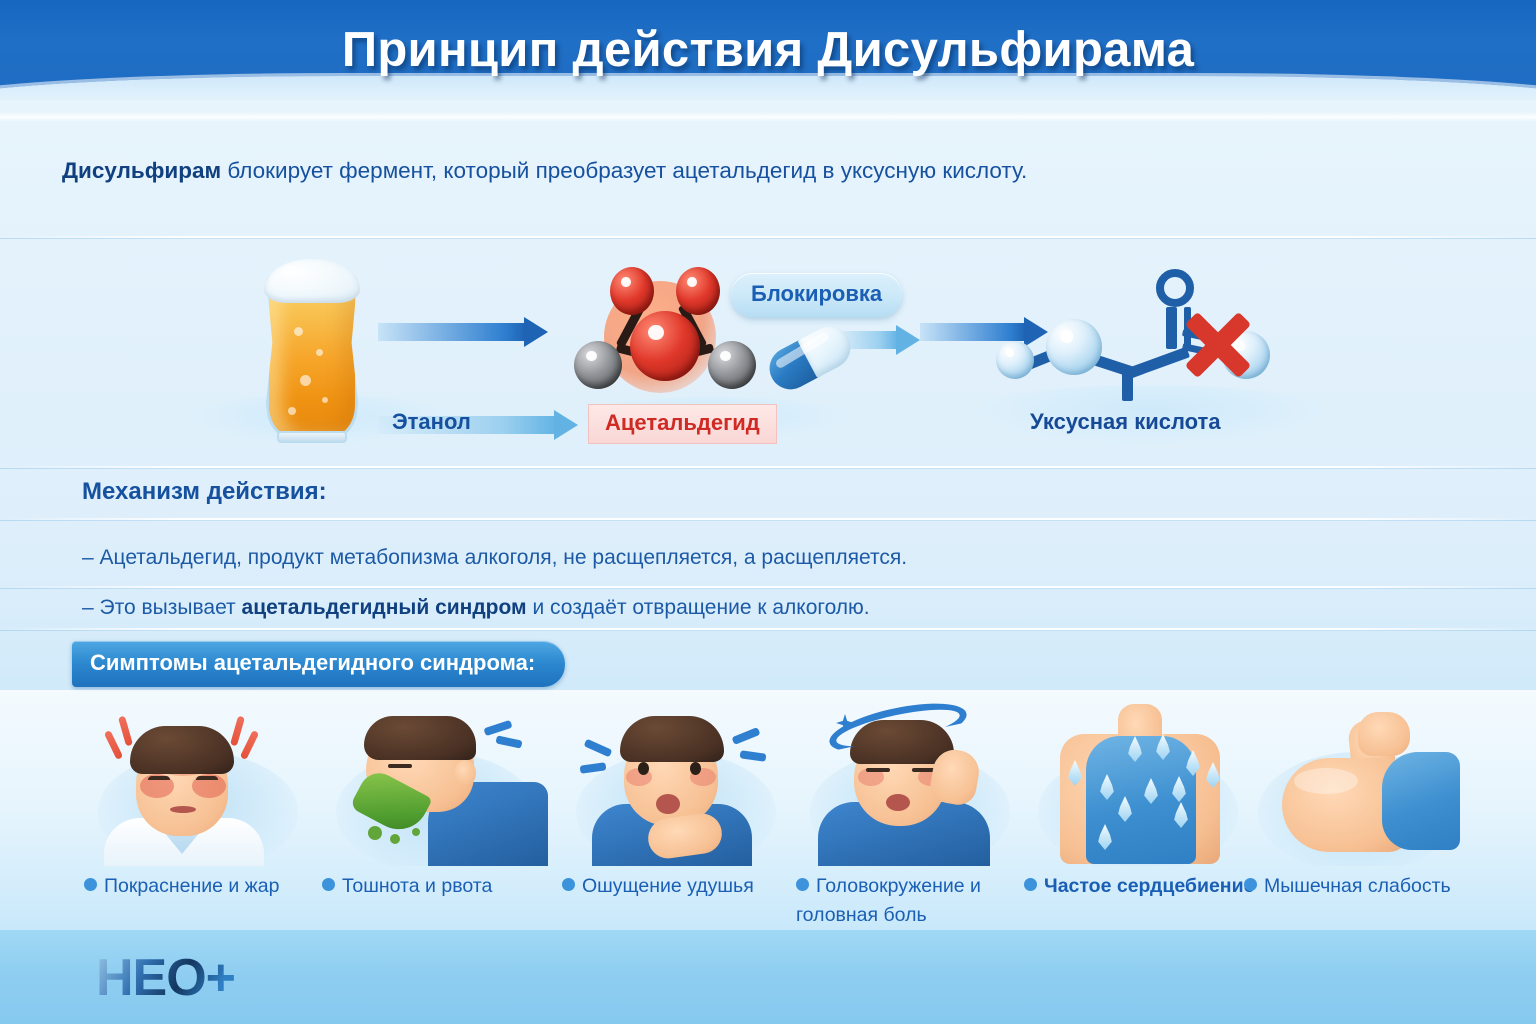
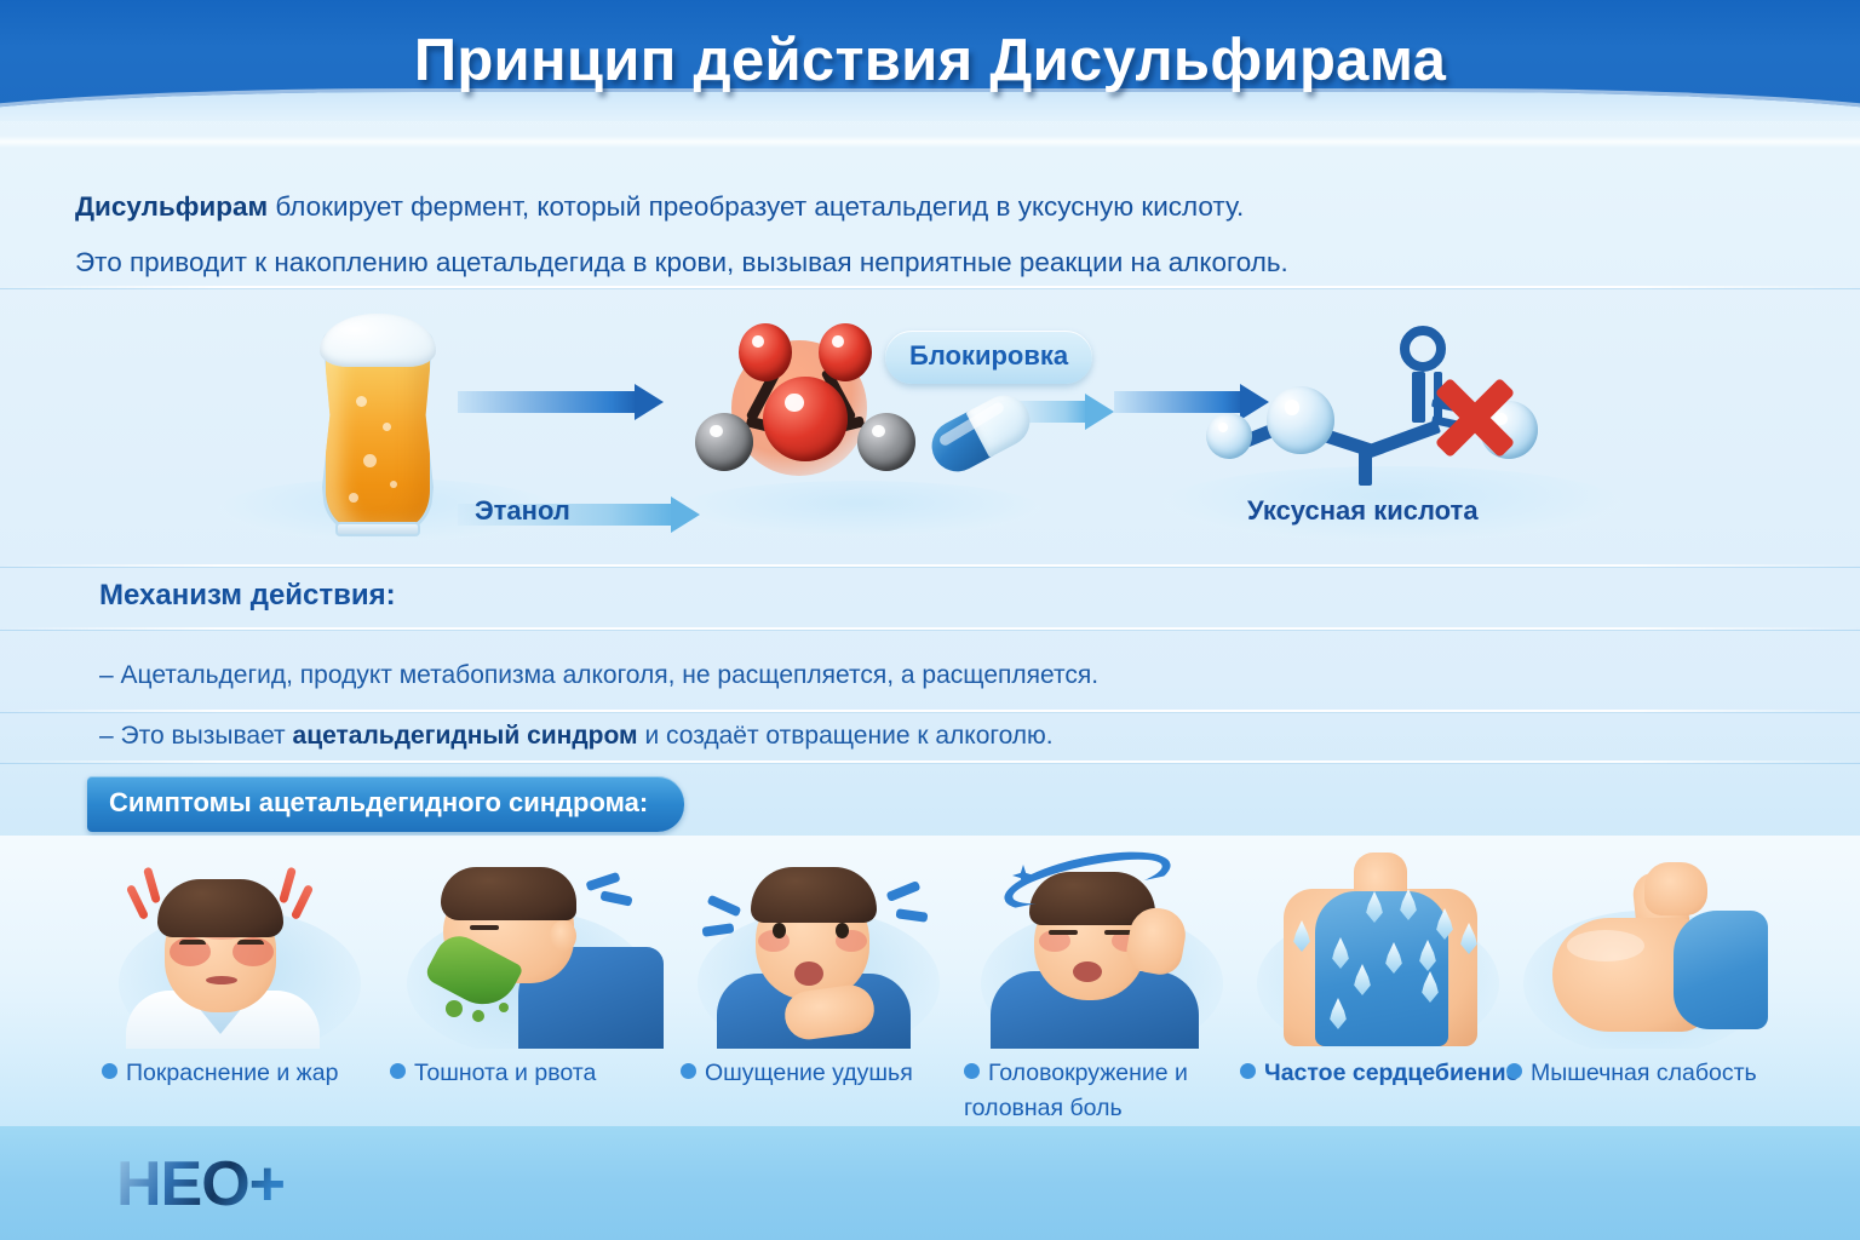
  Принцип действия Дисульфирама
  Дисульфирам блокирует фермент, который преобразует ацетальдегид в уксусную кислоту.
+ Это приводит к накоплению ацетальдегида в крови, вызывая неприятные реакции на алкоголь.
  Этанол
- Ацетальдегид
  Уксусная кислота
  Блокировка
  Механизм действия:
  – Ацетальдегид, продукт метабопизма алкоголя, не расщепляется, а расщепляется.
  – Это вызывает ацетальдегидный синдром и создаёт отвращение к алкоголю.
  Симптомы ацетальдегидного синдрома:
  Покраснение и жар
  Тошнота и рвота
  Ошущение удушья
  Головокружение и головная боль
  Частое сердцебиени
  Мышечная слабость
  НЕО+
